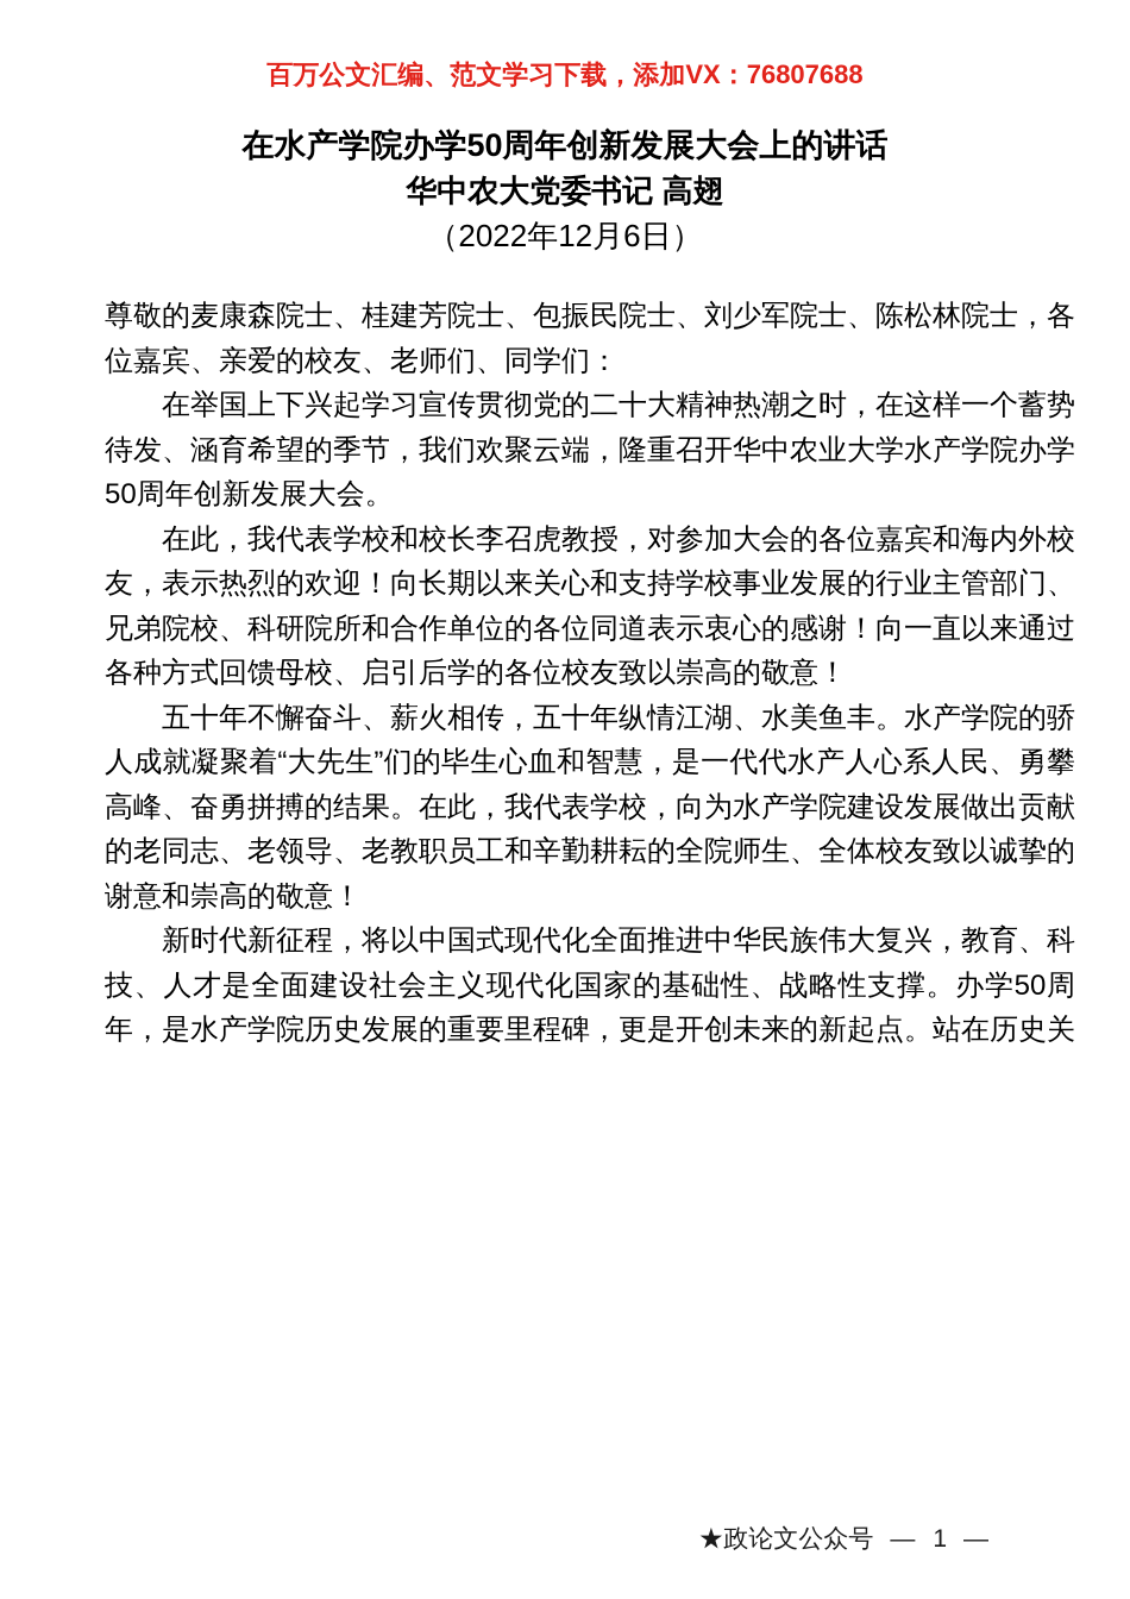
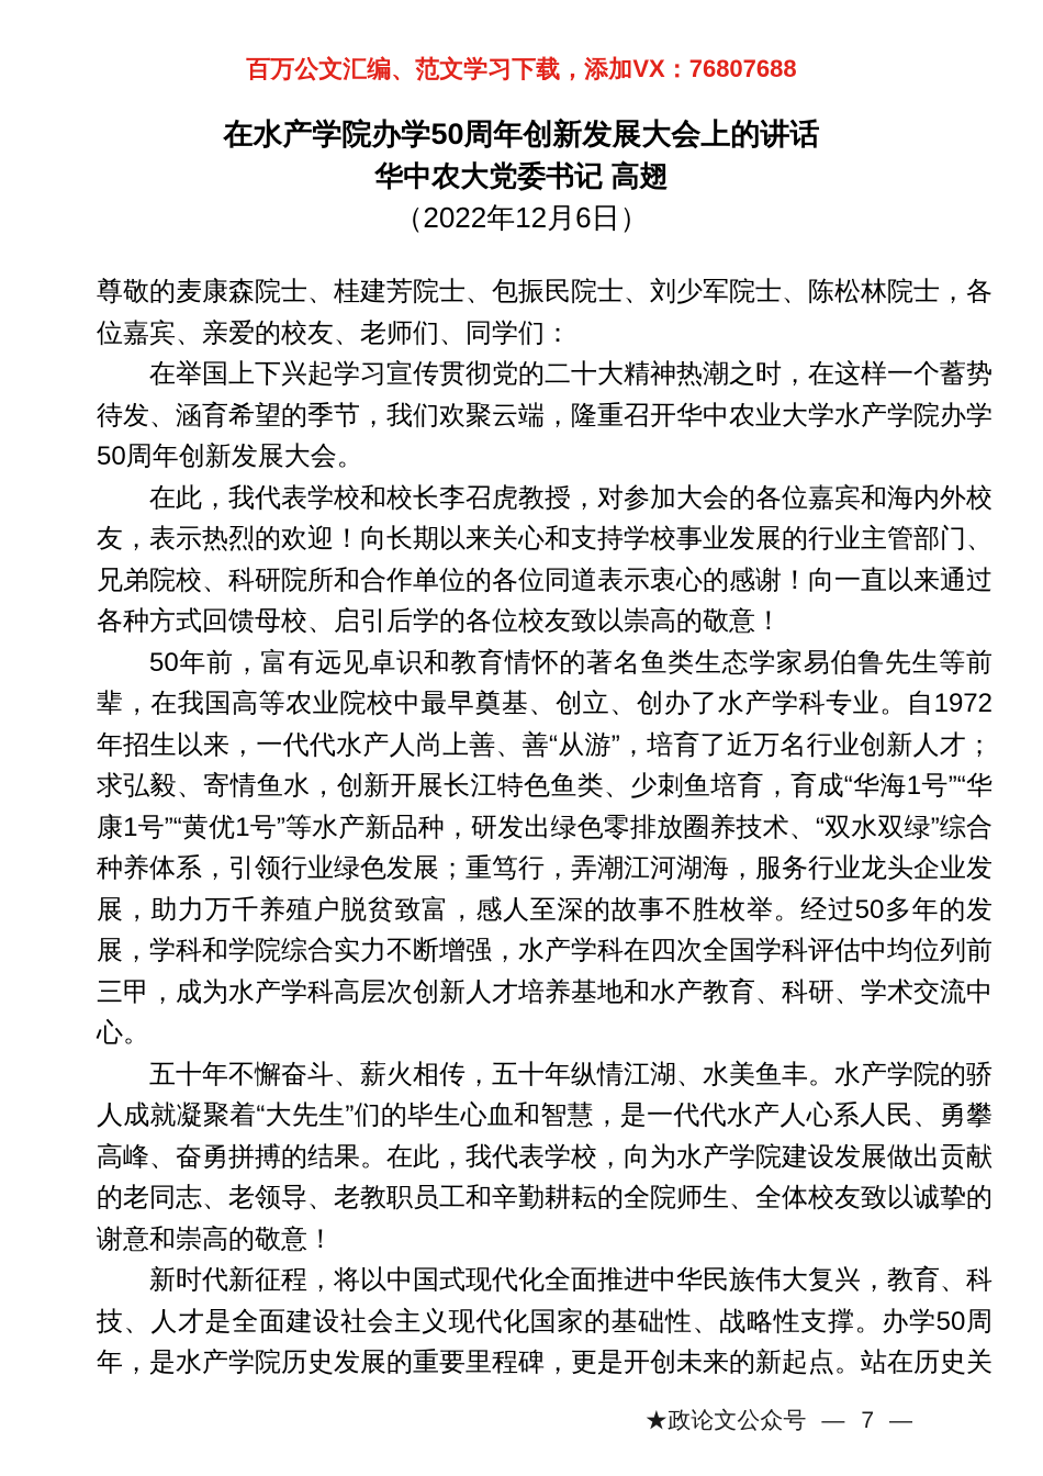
  百万公文汇编、范文学习下载，添加VX：76807688
  在水产学院办学50周年创新发展大会上的讲话
  华中农大党委书记 高翅
  （2022年12月6日）
  尊敬的麦康森院士、桂建芳院士、包振民院士、刘少军院士、陈松林院士，各位嘉宾、亲爱的校友、老师们、同学们：
  在举国上下兴起学习宣传贯彻党的二十大精神热潮之时，在这样一个蓄势待发、涵育希望的季节，我们欢聚云端，隆重召开华中农业大学水产学院办学50周年创新发展大会。
  在此，我代表学校和校长李召虎教授，对参加大会的各位嘉宾和海内外校友，表示热烈的欢迎！向长期以来关心和支持学校事业发展的行业主管部门、兄弟院校、科研院所和合作单位的各位同道表示衷心的感谢！向一直以来通过各种方式回馈母校、启引后学的各位校友致以崇高的敬意！
+ 50年前，富有远见卓识和教育情怀的著名鱼类生态学家易伯鲁先生等前辈，在我国高等农业院校中最早奠基、创立、创办了水产学科专业。自1972年招生以来，一代代水产人尚上善、善“从游”，培育了近万名行业创新人才；求弘毅、寄情鱼水，创新开展长江特色鱼类、少刺鱼培育，育成“华海1号”“华康1号”“黄优1号”等水产新品种，研发出绿色零排放圈养技术、“双水双绿”综合种养体系，引领行业绿色发展；重笃行，弄潮江河湖海，服务行业龙头企业发展，助力万千养殖户脱贫致富，感人至深的故事不胜枚举。经过50多年的发展，学科和学院综合实力不断增强，水产学科在四次全国学科评估中均位列前三甲，成为水产学科高层次创新人才培养基地和水产教育、科研、学术交流中心。
  五十年不懈奋斗、薪火相传，五十年纵情江湖、水美鱼丰。水产学院的骄人成就凝聚着“大先生”们的毕生心血和智慧，是一代代水产人心系人民、勇攀高峰、奋勇拼搏的结果。在此，我代表学校，向为水产学院建设发展做出贡献的老同志、老领导、老教职员工和辛勤耕耘的全院师生、全体校友致以诚挚的谢意和崇高的敬意！
  新时代新征程，将以中国式现代化全面推进中华民族伟大复兴，教育、科技、人才是全面建设社会主义现代化国家的基础性、战略性支撑。办学50周年，是水产学院历史发展的重要里程碑，更是开创未来的新起点。站在历史关
  ★政论文公众号
  —
- 1
+ 7
  —
